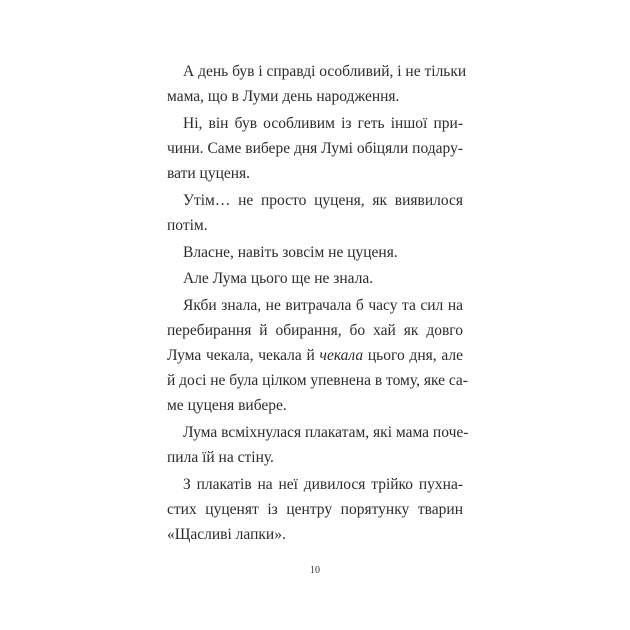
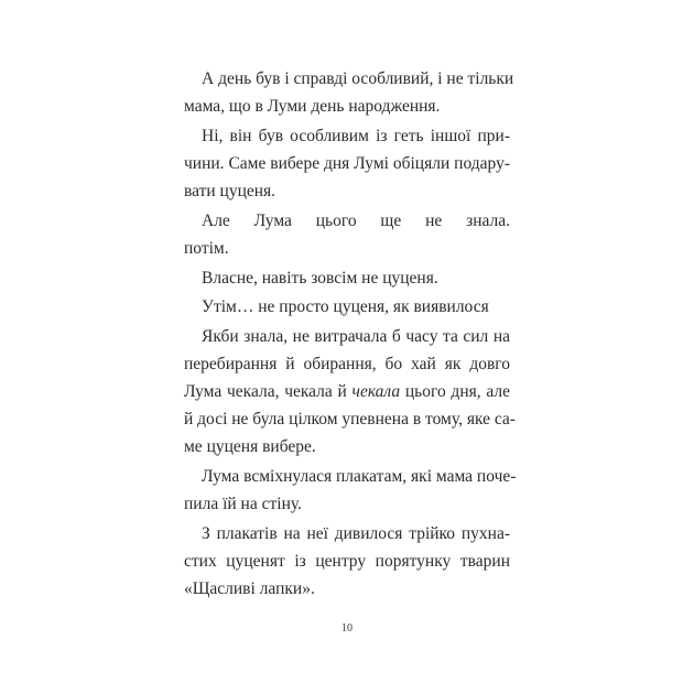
  А день був і справді особливий, і не тільки
  мама, що в Луми день народження.
  Ні, він був особливим із геть іншої при-
  чини. Саме вибере дня Лумі обіцяли подару-
  вати цуценя.
- Утім… не просто цуценя, як виявилося
+ Але Лума цього ще не знала.
  потім.
  Власне, навіть зовсім не цуценя.
- Але Лума цього ще не знала.
+ Утім… не просто цуценя, як виявилося
  Якби знала, не витрачала б часу та сил на
  перебирання й обирання, бо хай як довго
  Лума чекала, чекала й чекала цього дня, але
  й досі не була цілком упевнена в тому, яке са-
  ме цуценя вибере.
  Лума всміхнулася плакатам, які мама поче-
  пила їй на стіну.
  З плакатів на неї дивилося трійко пухна-
  стих цуценят із центру порятунку тварин
  «Щасливі лапки».
  10
